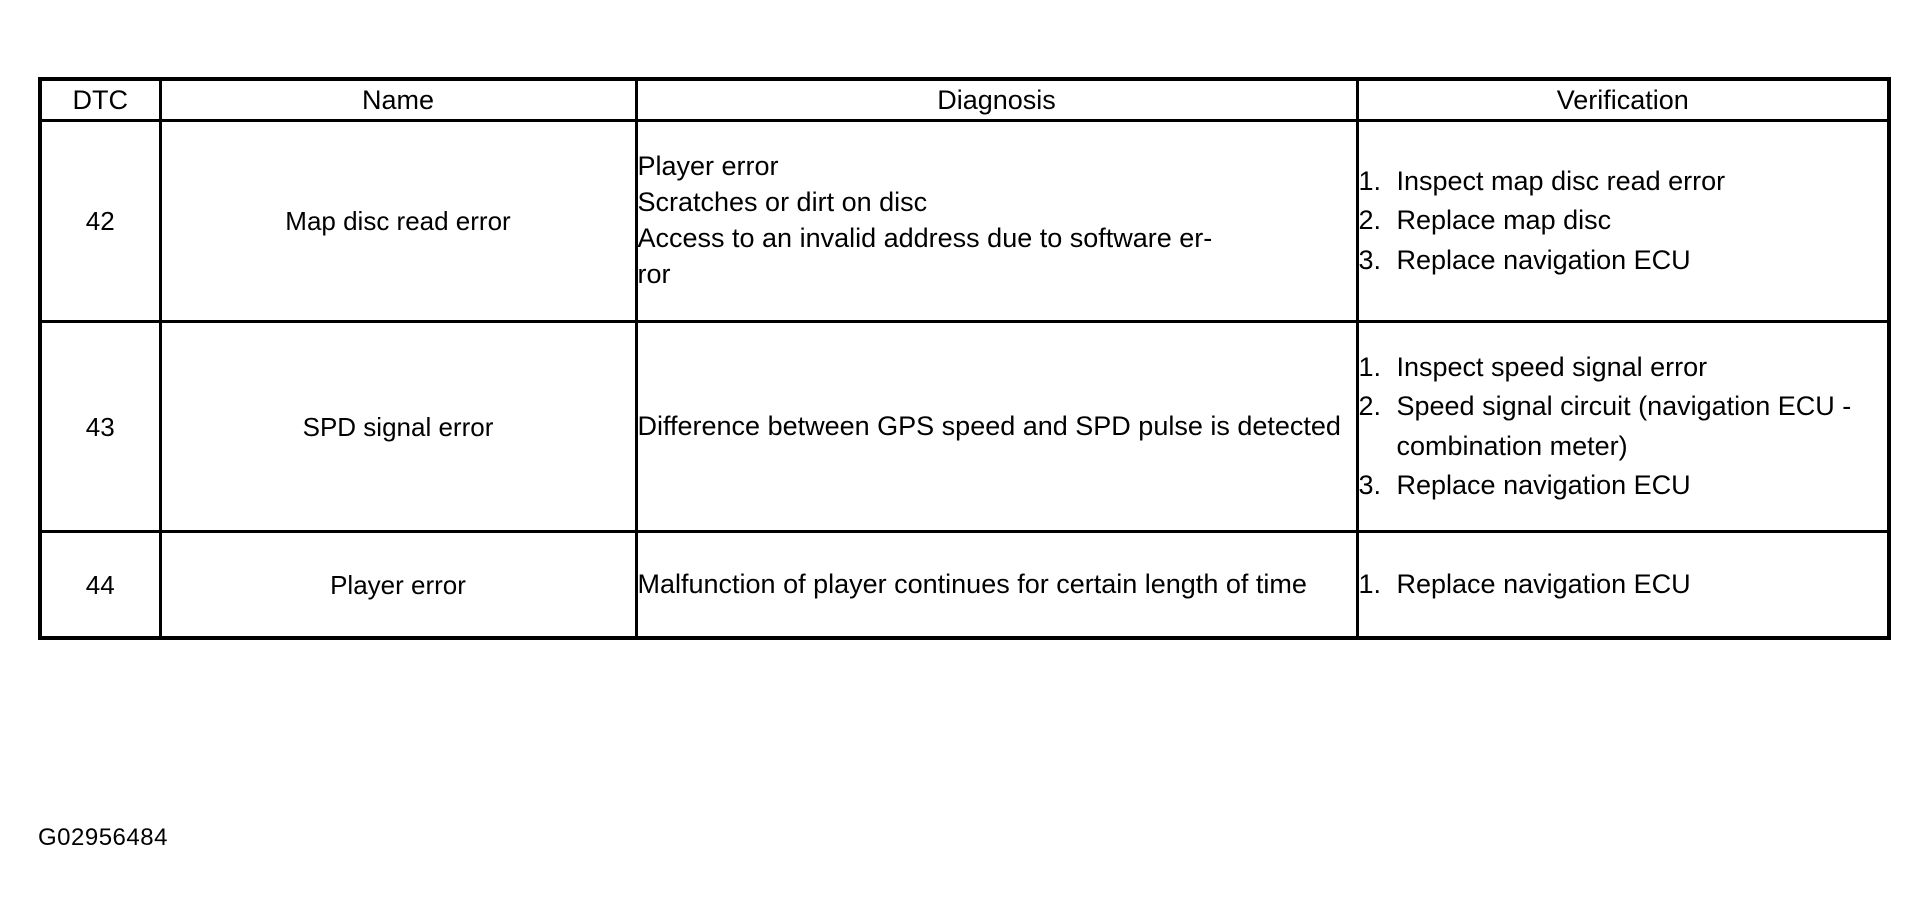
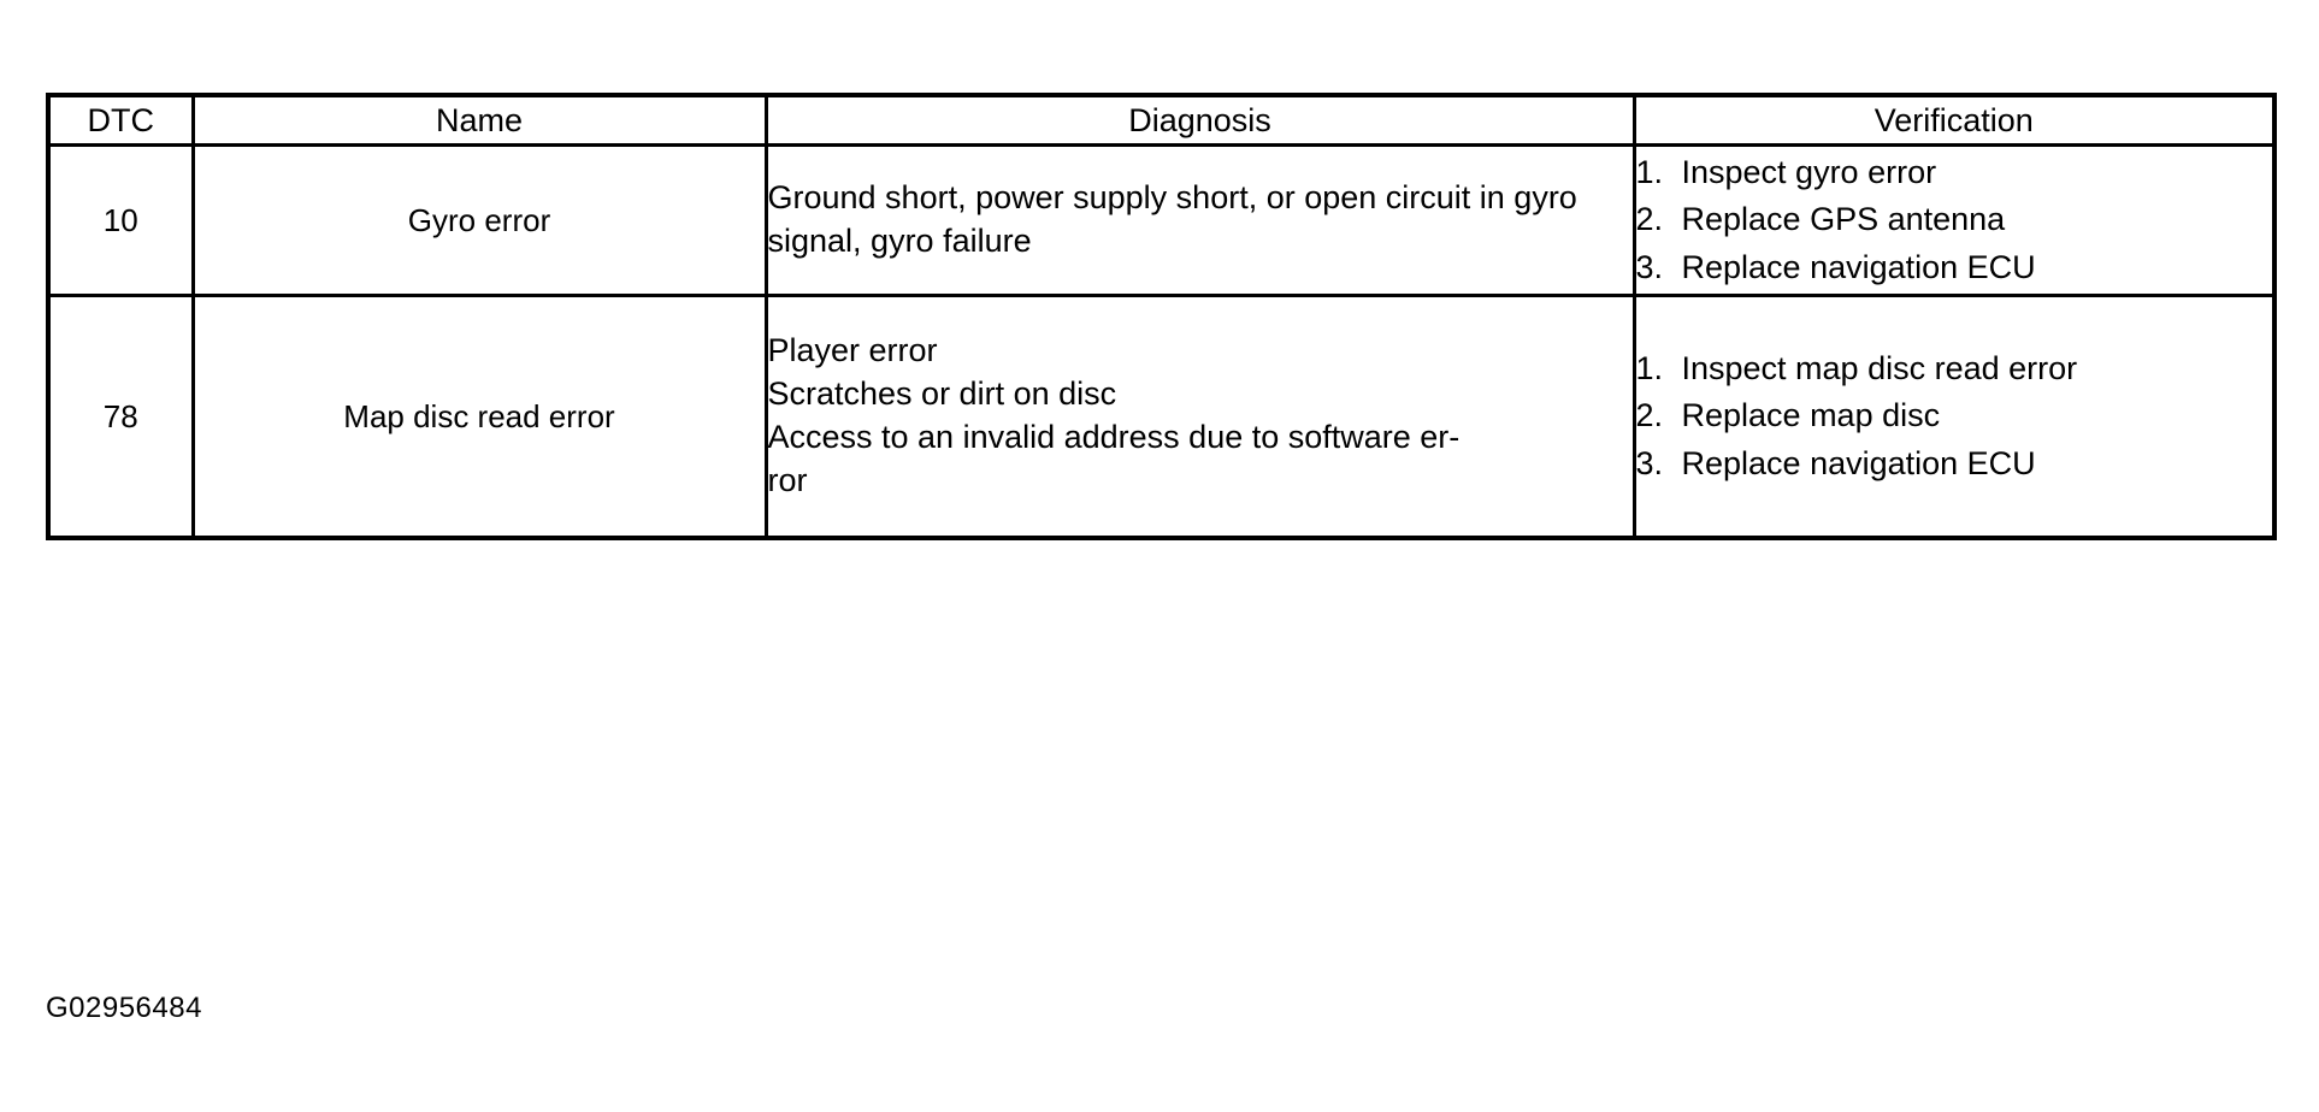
  DTC	Name	Diagnosis	Verification
+ 10	Gyro error	Ground short, power supply short, or open circuit in gyro signal, gyro failure	1. Inspect gyro error 2. Replace GPS antenna 3. Replace navigation ECU
- 42	Map disc read error	Player error Scratches or dirt on disc Access to an invalid address due to software er- ror	1. Inspect map disc read error 2. Replace map disc 3. Replace navigation ECU
+ 78	Map disc read error	Player error Scratches or dirt on disc Access to an invalid address due to software er- ror	1. Inspect map disc read error 2. Replace map disc 3. Replace navigation ECU
- 43	SPD signal error	Difference between GPS speed and SPD pulse is detected	1. Inspect speed signal error 2. Speed signal circuit (navigation ECU - combination meter) 3. Replace navigation ECU
- 44	Player error	Malfunction of player continues for certain length of time	1. Replace navigation ECU
  G02956484
